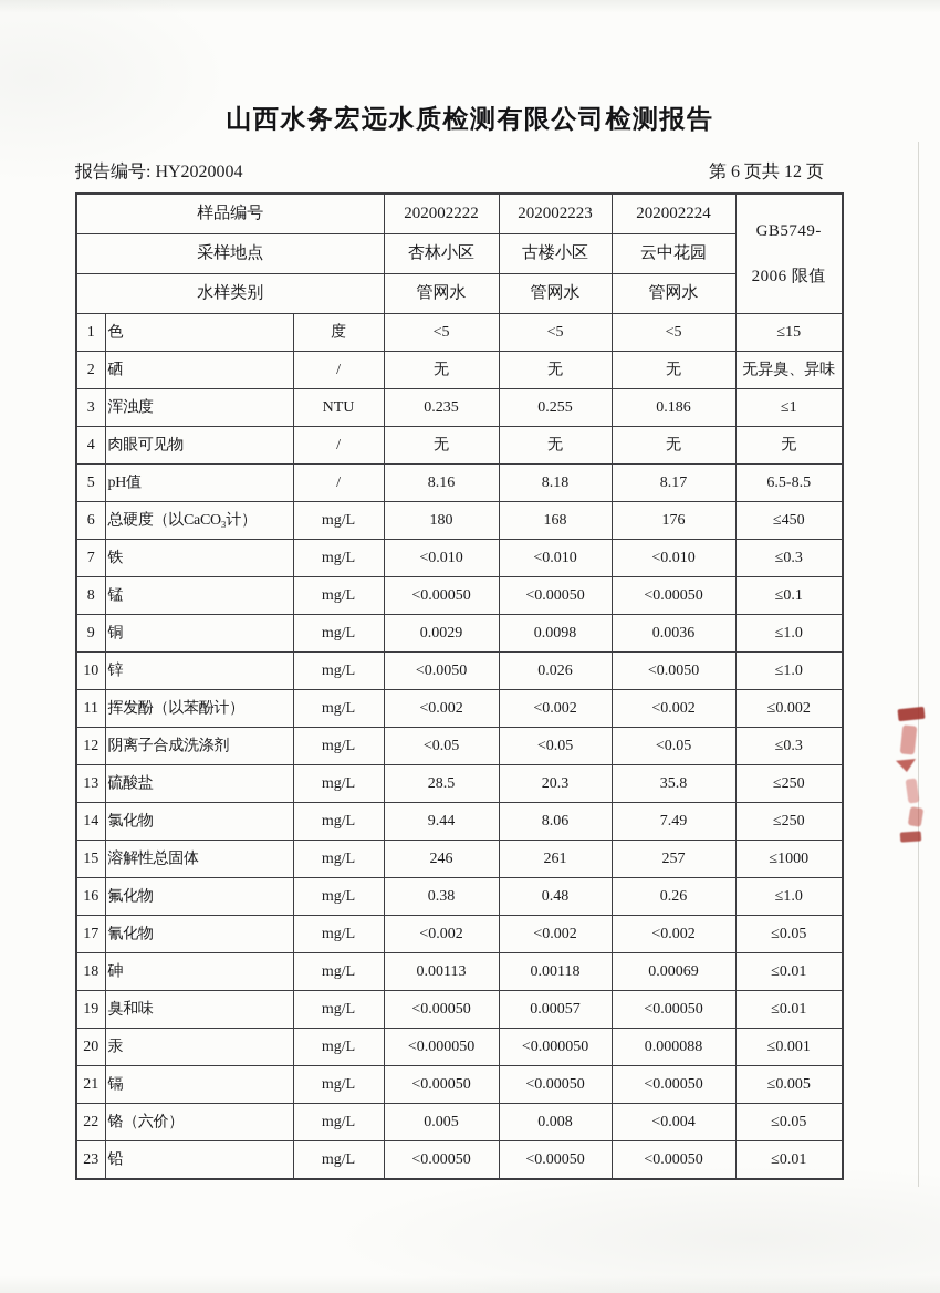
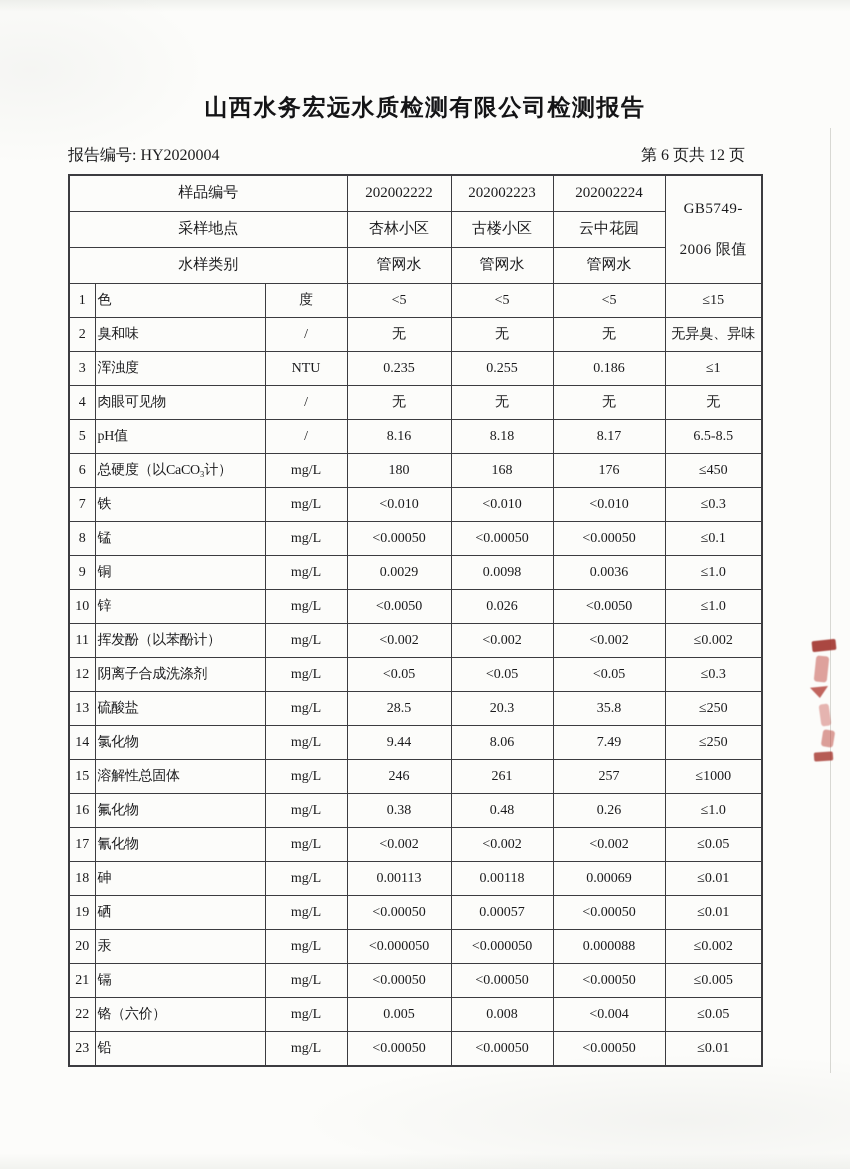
  山西水务宏远水质检测有限公司检测报告
  报告编号: HY2020004
  第 6 页共 12 页
  样品编号	202002222	202002223	202002224	GB5749- 2006 限值
  采样地点	杏林小区	古楼小区	云中花园
  水样类别	管网水	管网水	管网水
  1	色	度	<5	<5	<5	≤15
- 2	硒	/	无	无	无	无异臭、异味
+ 2	臭和味	/	无	无	无	无异臭、异味
  3	浑浊度	NTU	0.235	0.255	0.186	≤1
  4	肉眼可见物	/	无	无	无	无
  5	pH值	/	8.16	8.18	8.17	6.5-8.5
  6	总硬度（以CaCO₃计）	mg/L	180	168	176	≤450
  7	铁	mg/L	<0.010	<0.010	<0.010	≤0.3
  8	锰	mg/L	<0.00050	<0.00050	<0.00050	≤0.1
  9	铜	mg/L	0.0029	0.0098	0.0036	≤1.0
  10	锌	mg/L	<0.0050	0.026	<0.0050	≤1.0
  11	挥发酚（以苯酚计）	mg/L	<0.002	<0.002	<0.002	≤0.002
  12	阴离子合成洗涤剂	mg/L	<0.05	<0.05	<0.05	≤0.3
  13	硫酸盐	mg/L	28.5	20.3	35.8	≤250
  14	氯化物	mg/L	9.44	8.06	7.49	≤250
  15	溶解性总固体	mg/L	246	261	257	≤1000
  16	氟化物	mg/L	0.38	0.48	0.26	≤1.0
  17	氰化物	mg/L	<0.002	<0.002	<0.002	≤0.05
  18	砷	mg/L	0.00113	0.00118	0.00069	≤0.01
- 19	臭和味	mg/L	<0.00050	0.00057	<0.00050	≤0.01
+ 19	硒	mg/L	<0.00050	0.00057	<0.00050	≤0.01
- 20	汞	mg/L	<0.000050	<0.000050	0.000088	≤0.001
+ 20	汞	mg/L	<0.000050	<0.000050	0.000088	≤0.002
  21	镉	mg/L	<0.00050	<0.00050	<0.00050	≤0.005
  22	铬（六价）	mg/L	0.005	0.008	<0.004	≤0.05
  23	铅	mg/L	<0.00050	<0.00050	<0.00050	≤0.01
